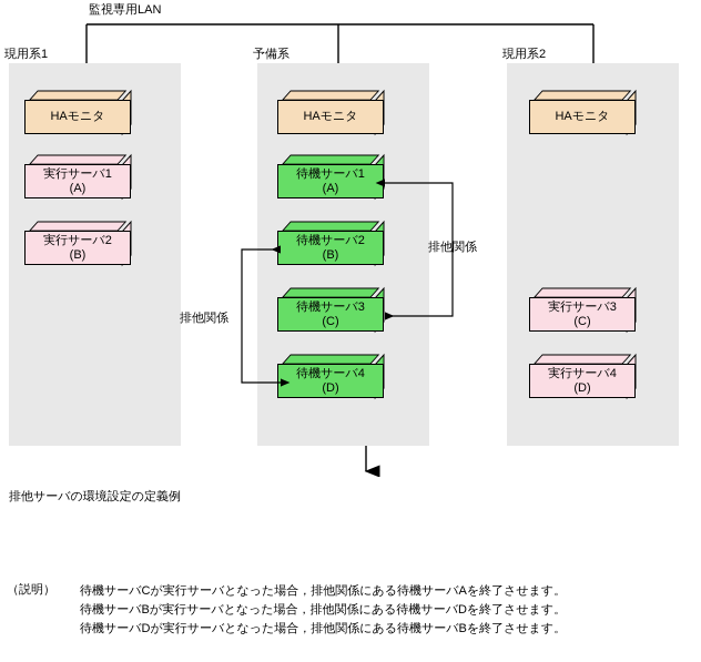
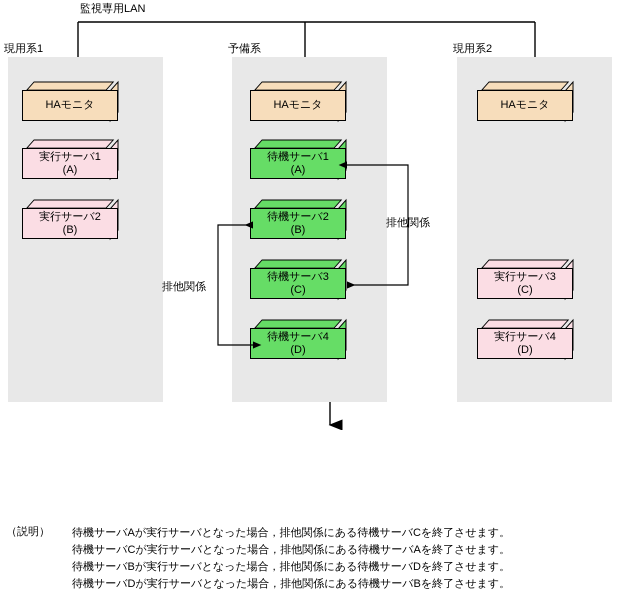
  監視専用LAN
  現用系1
  予備系
  現用系2
  HAモニタ
  実行サーバ1
  (A)
  実行サーバ2
  (B)
  HAモニタ
  待機サーバ1
  (A)
  待機サーバ2
  (B)
  待機サーバ3
  (C)
  待機サーバ4
  (D)
  HAモニタ
  実行サーバ3
  (C)
  実行サーバ4
  (D)
  排他関係
  排他関係
- 排他サーバの環境設定の定義例
  （説明）
+ 待機サーバAが実行サーバとなった場合，排他関係にある待機サーバCを終了させます。
  待機サーバCが実行サーバとなった場合，排他関係にある待機サーバAを終了させます。
  待機サーバBが実行サーバとなった場合，排他関係にある待機サーバDを終了させます。
  待機サーバDが実行サーバとなった場合，排他関係にある待機サーバBを終了させます。
